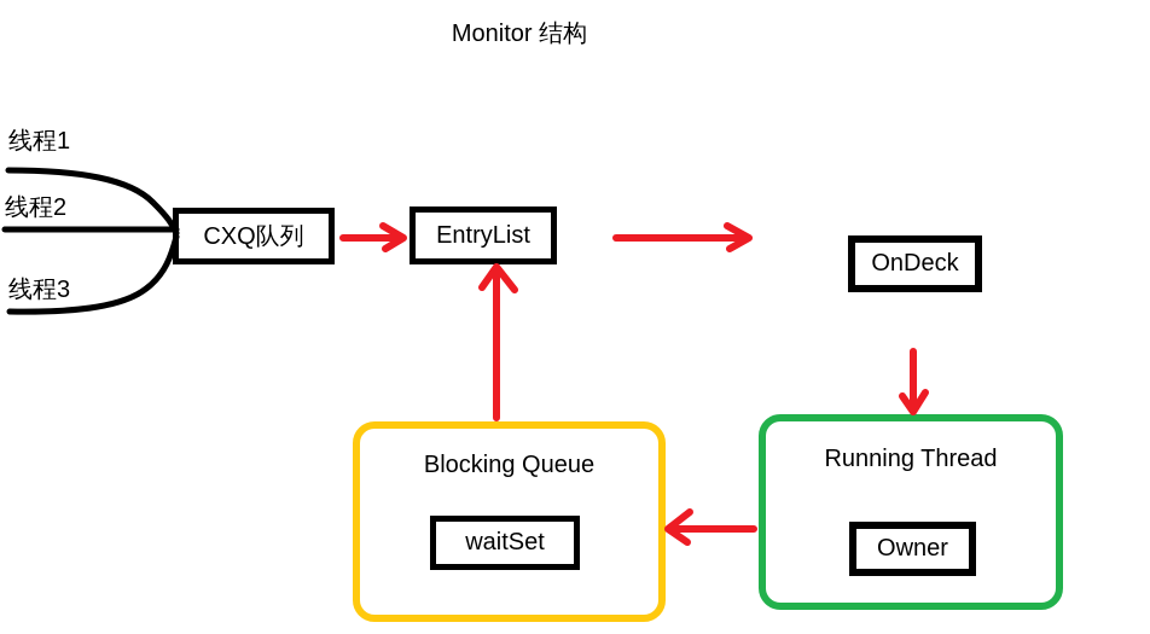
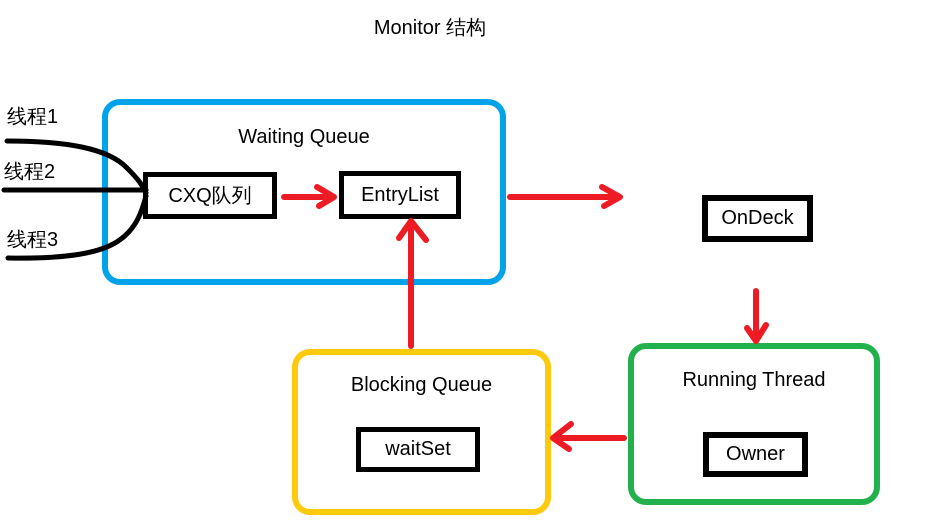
  Monitor 结构
  线程1
  线程2
  线程3
+ Waiting Queue
  Running Thread
  Blocking Queue
  CXQ队列
  EntryList
  OnDeck
  Owner
  waitSet
